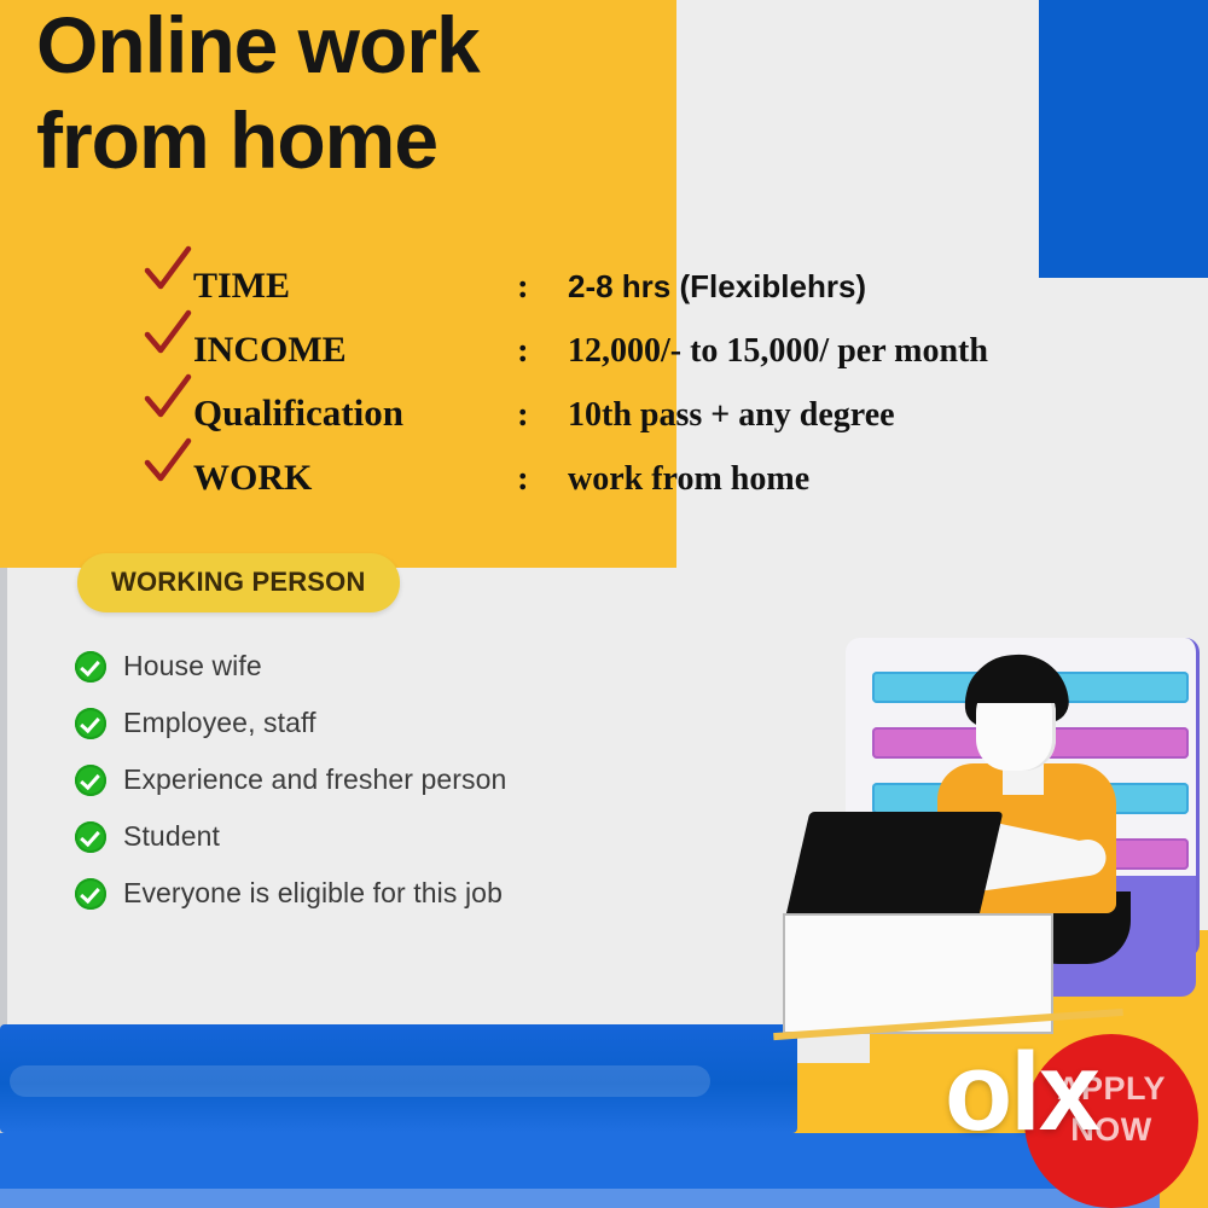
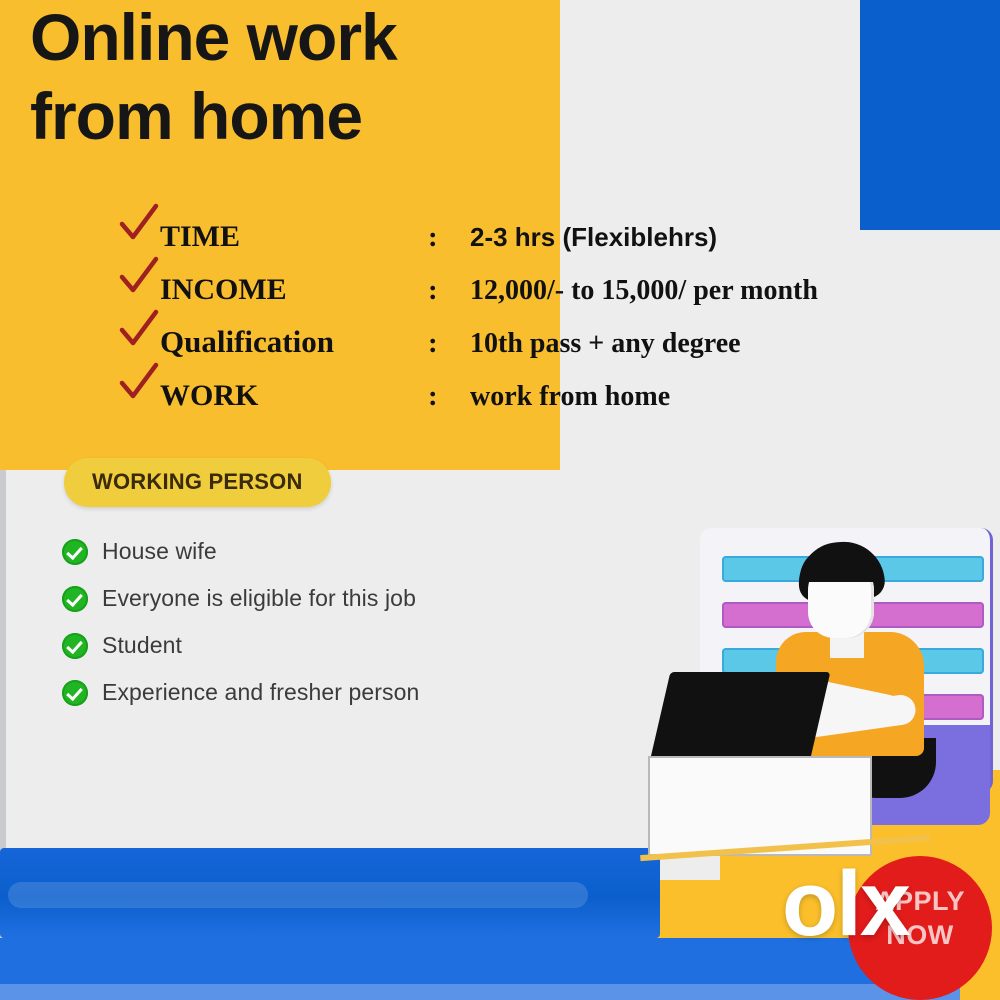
  Online work
  from home
  TIME
  :
- 2-8 hrs (Flexiblehrs)
+ 2-3 hrs (Flexiblehrs)
  INCOME
  :
  12,000/- to 15,000/ per month
  Qualification
  :
  10th pass + any degree
  WORK
  :
  work from home
  WORKING PERSON
  House wife
- Employee, staff
- Experience and fresher person
+ Everyone is eligible for this job
  Student
- Everyone is eligible for this job
+ Experience and fresher person
  APPLY
  NOW
  olx
